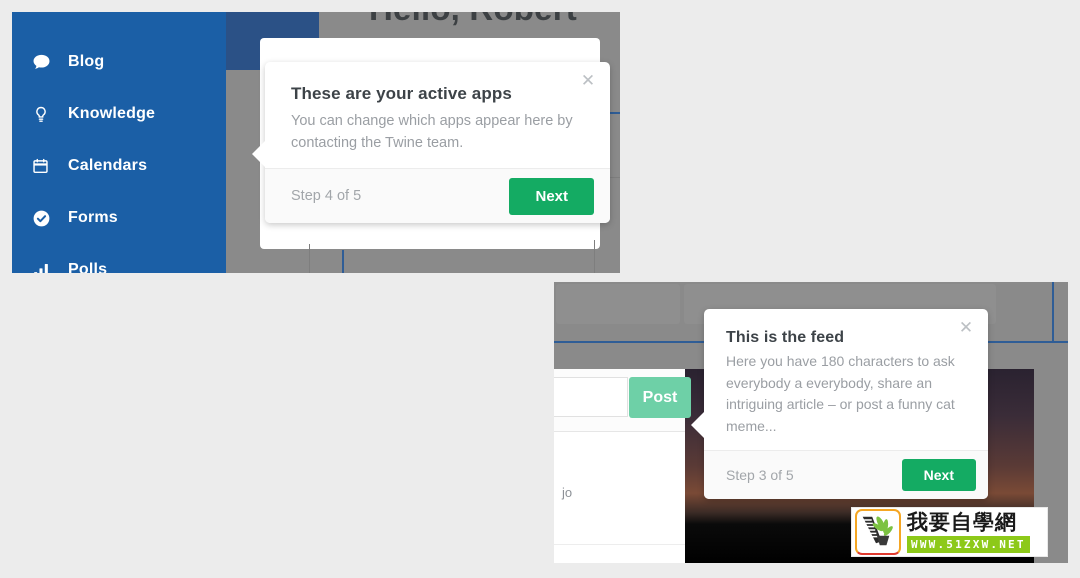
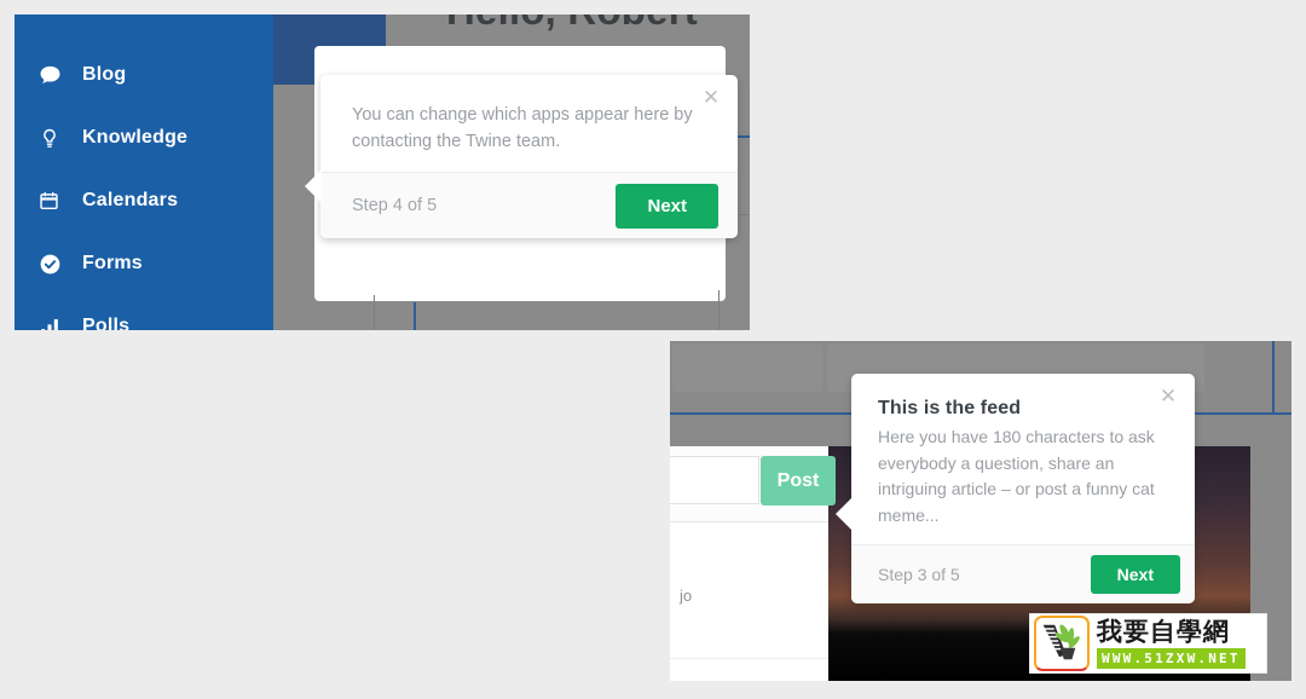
  Blog
  Knowledge
  Calendars
  Forms
  Polls
  ✕
- These are your active apps
  You can change which apps appear here by contacting the Twine team.
  Step 4 of 5
  Next
  Post
  jo
  ✕
  This is the feed
- Here you have 180 characters to ask everybody a everybody, share an intriguing article – or post a funny cat meme...
+ Here you have 180 characters to ask everybody a question, share an intriguing article – or post a funny cat meme...
  Step 3 of 5
  Next
  我要自學網
  WWW.51ZXW.NET
